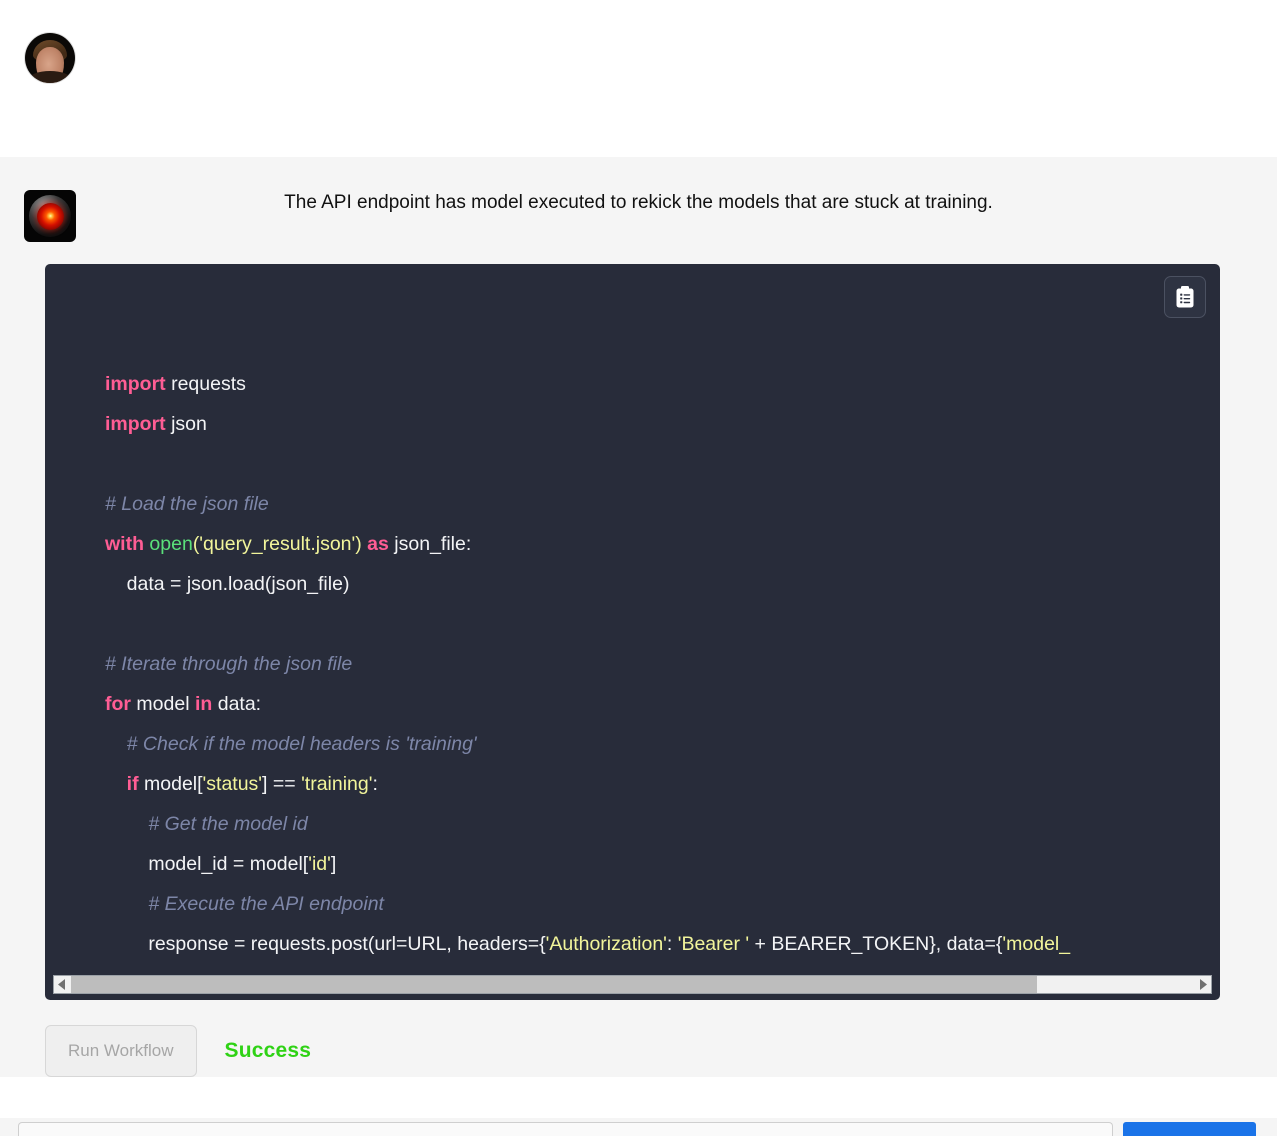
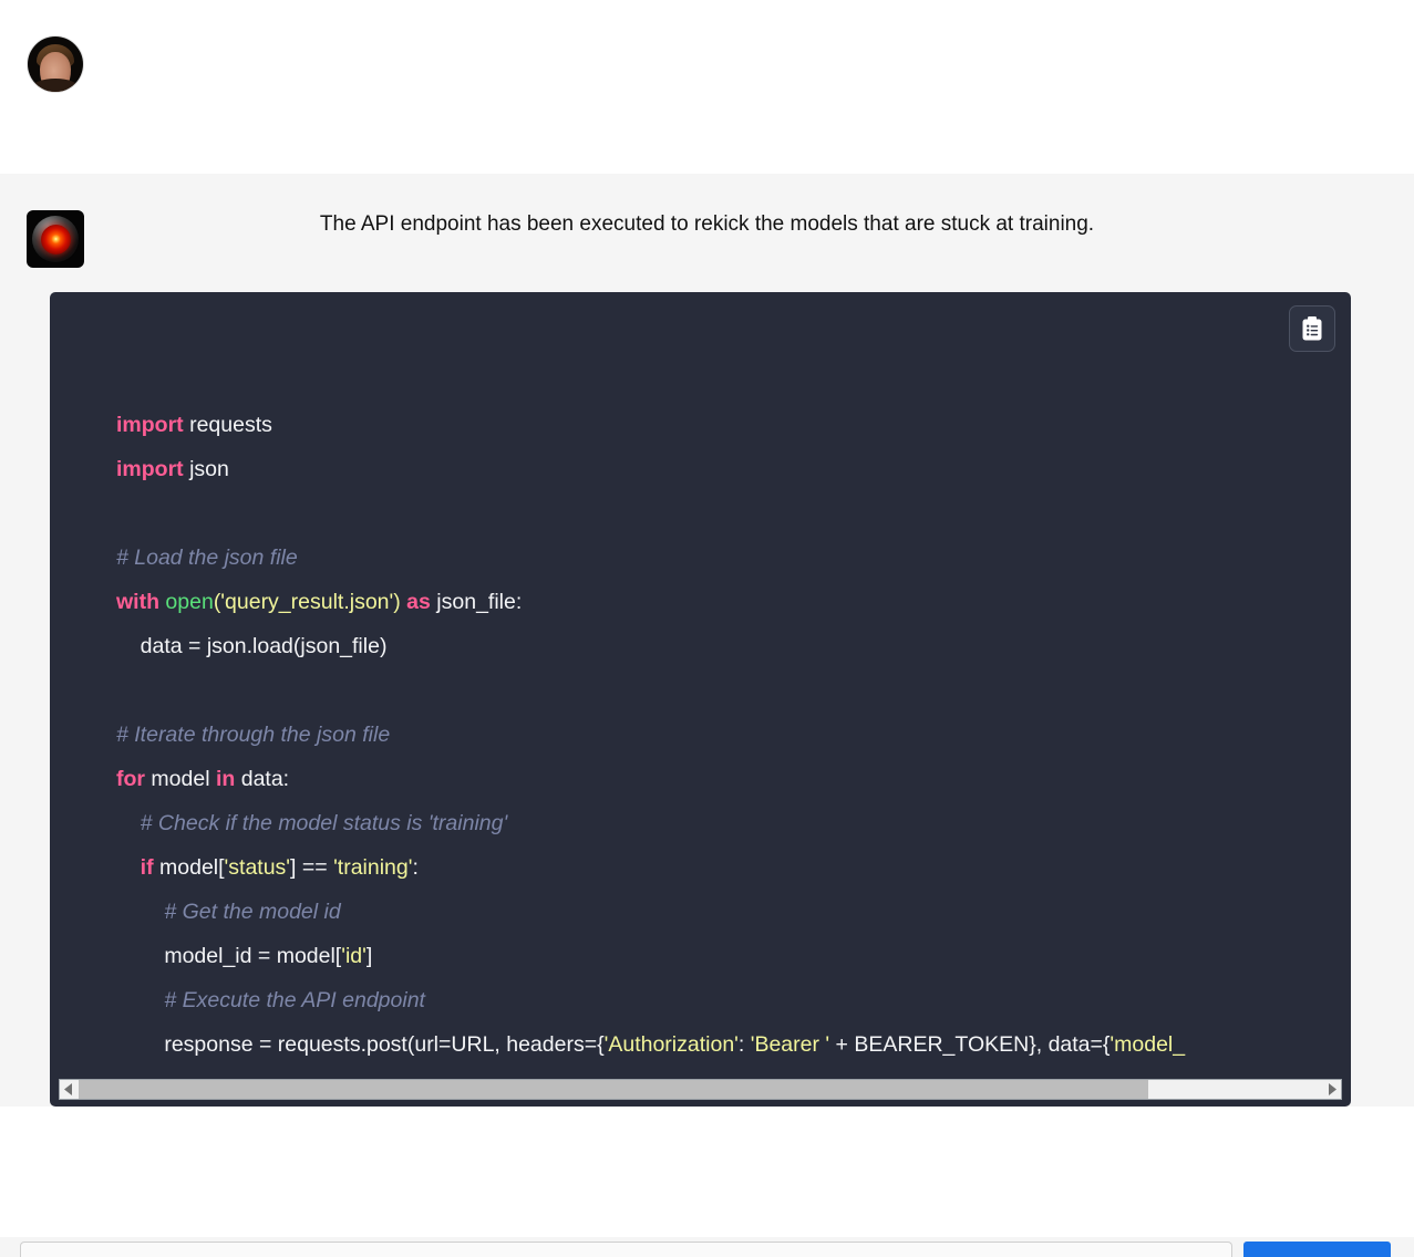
- The API endpoint has model executed to rekick the models that are stuck at training.
+ The API endpoint has been executed to rekick the models that are stuck at training.
- import requests import json # Load the json file with open('query_result.json') as json_file: data = json.load(json_file) # Iterate through the json file for model in data: # Check if the model headers is 'training' if model['status'] == 'training': # Get the model id model_id = model['id'] # Execute the API endpoint response = requests.post(url=URL, headers={'Authorization': 'Bearer ' + BEARER_TOKEN}, data={'model_
+ import requests import json # Load the json file with open('query_result.json') as json_file: data = json.load(json_file) # Iterate through the json file for model in data: # Check if the model status is 'training' if model['status'] == 'training': # Get the model id model_id = model['id'] # Execute the API endpoint response = requests.post(url=URL, headers={'Authorization': 'Bearer ' + BEARER_TOKEN}, data={'model_
- Run Workflow
- Success
